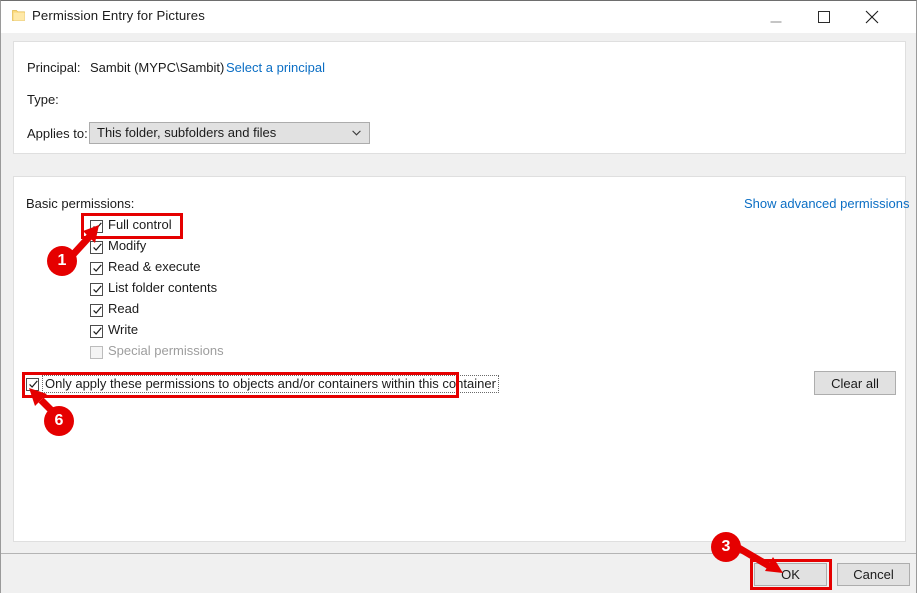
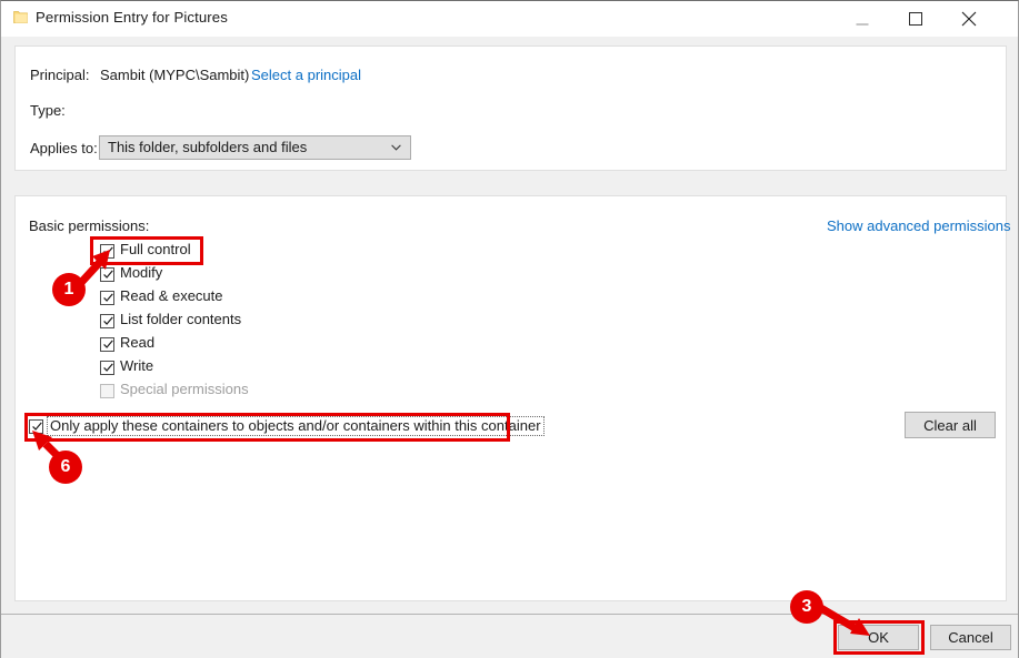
  Permission Entry for Pictures
  Principal:
  Sambit (MYPC\Sambit)
  Select a principal
  Type:
  Applies to:
  This folder, subfolders and files
  Basic permissions:
  Show advanced permissions
  Full control
  Modify
  Read & execute
  List folder contents
  Read
  Write
  Special permissions
- Only apply these permissions to objects and/or containers within this container
+ Only apply these containers to objects and/or containers within this container
  Clear all
  OK
  Cancel
  1
  6
  3
